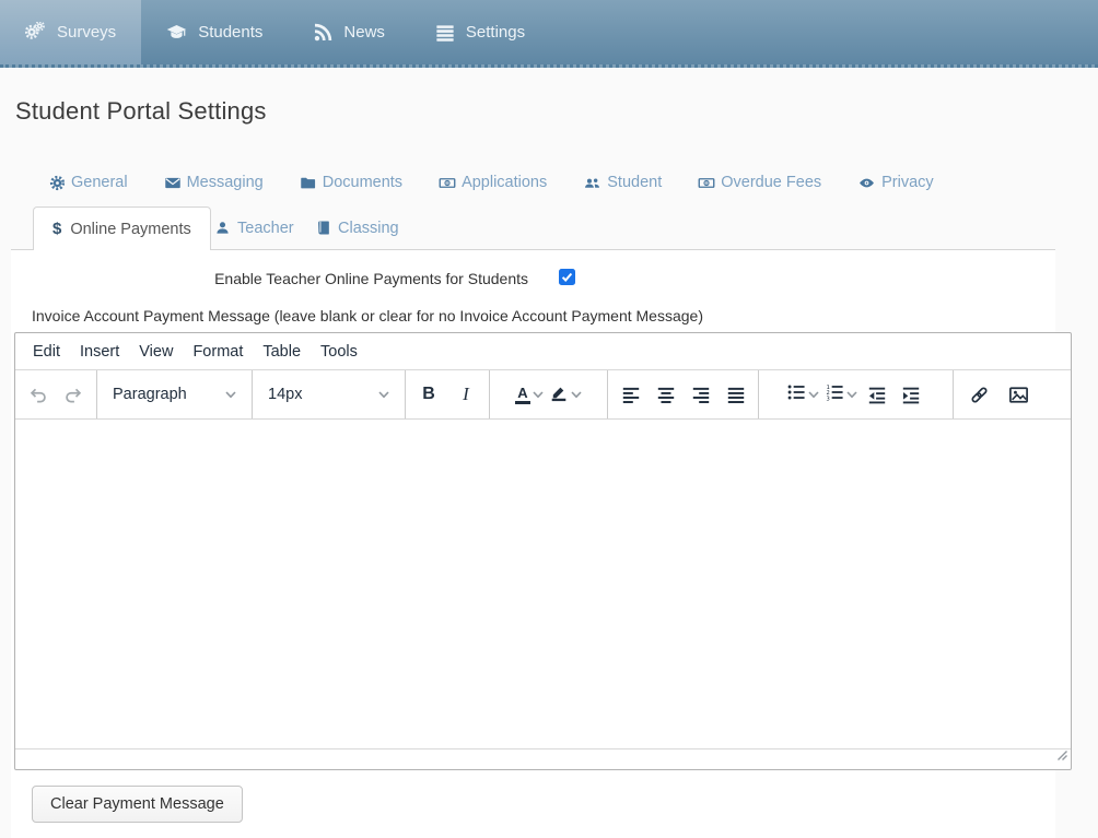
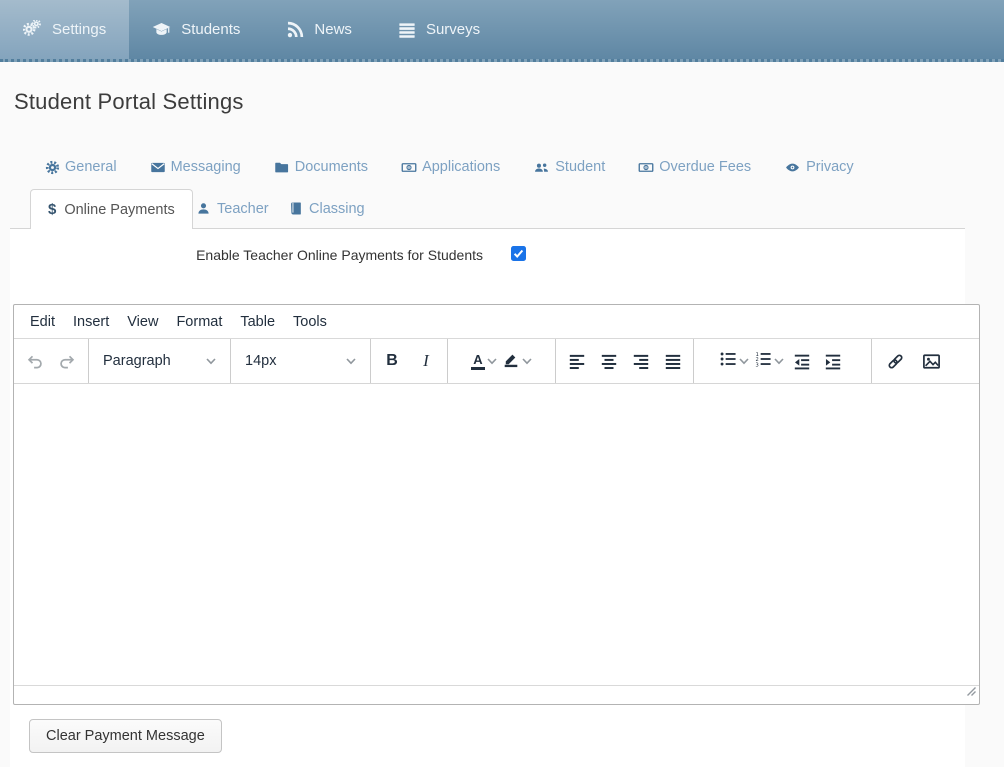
- Surveys
+ Settings
  Students
  News
- Settings
+ Surveys
  Student Portal Settings
  General
  Messaging
  Documents
  Applications
  Student
  Overdue Fees
  Privacy
  $
  Online Payments
  Teacher
  Classing
  Enable Teacher Online Payments for Students
- Invoice Account Payment Message (leave blank or clear for no Invoice Account Payment Message)
  Edit
  Insert
  View
  Format
  Table
  Tools
  Paragraph
  14px
  B
  I
  A
  Clear Payment Message
